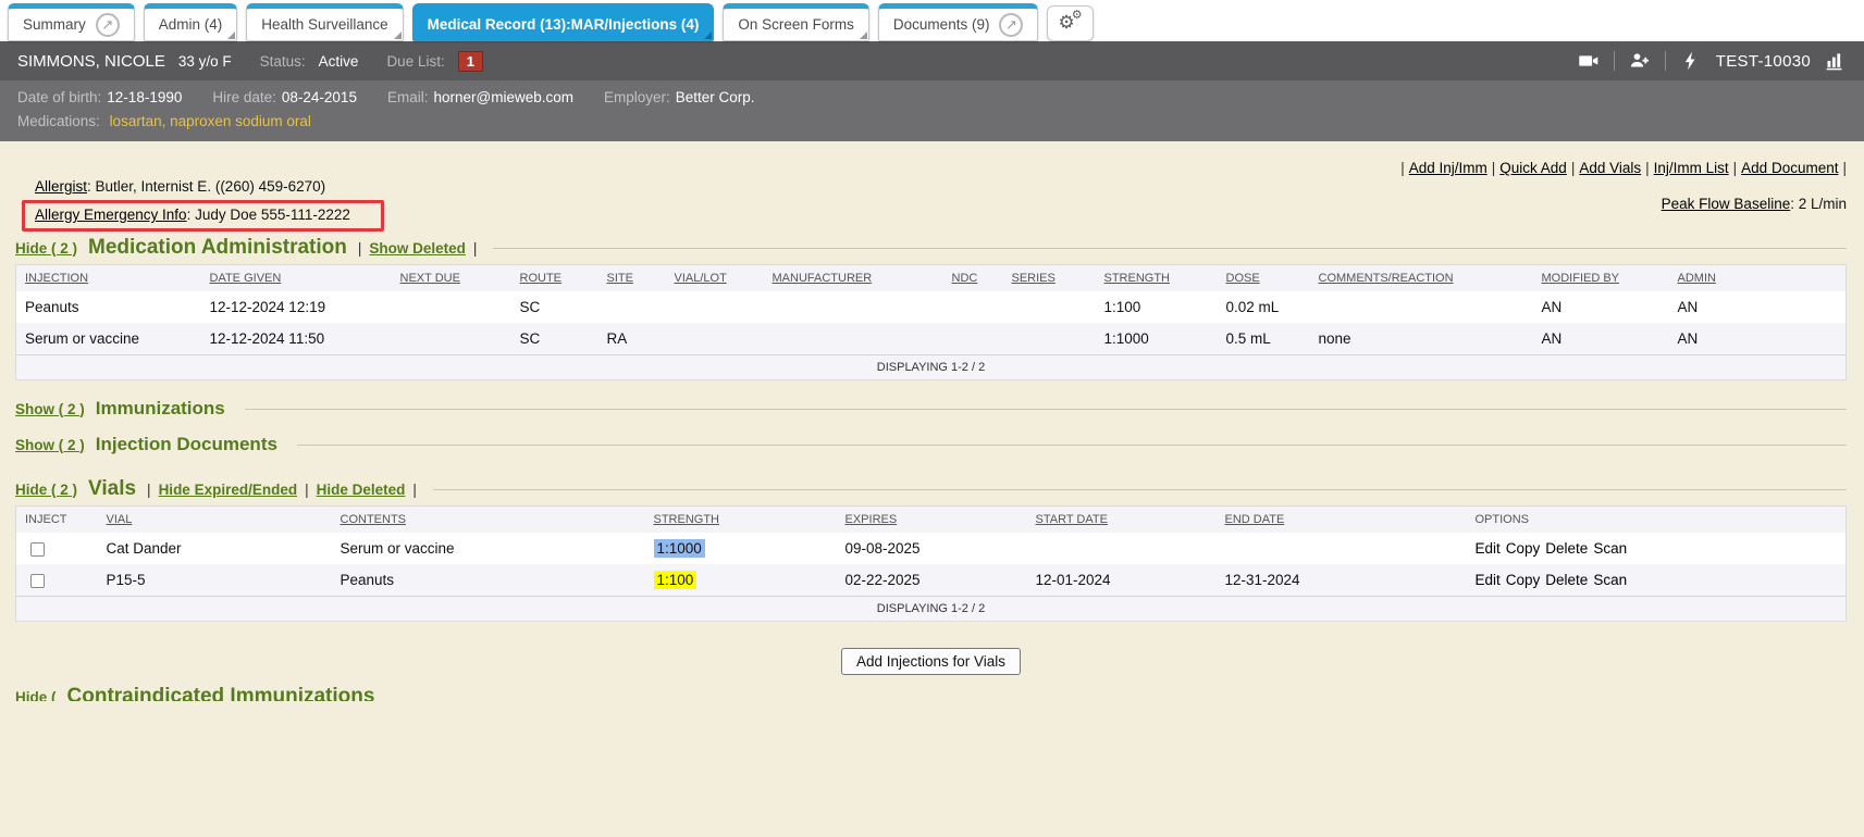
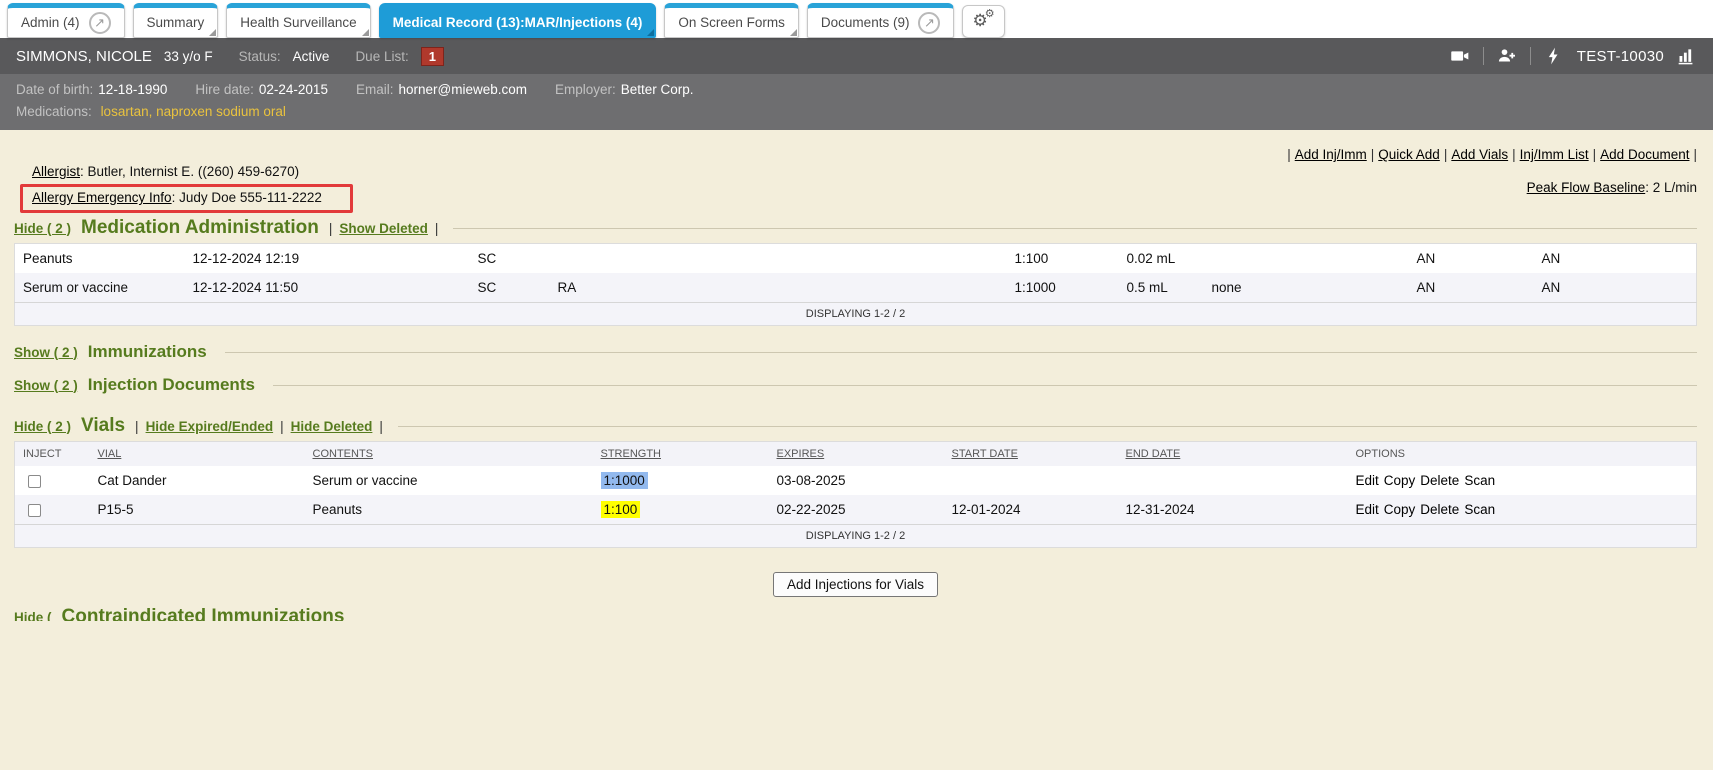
- Summary
+ Admin (4)
  ↗
- Admin (4)
+ Summary
  Health Surveillance
  Medical Record (13):MAR/Injections (4)
  On Screen Forms
  Documents (9)
  ↗
  ⚙
  ⚙
  SIMMONS, NICOLE
  33 y/o F
  Status:
  Active
  Due List:
  1
  TEST-10030
  Date of birth: 12-18-1990
- Hire date: 08-24-2015
+ Hire date: 02-24-2015
  Email: horner@mieweb.com
  Employer: Better Corp.
  Medications: losartan, naproxen sodium oral
  Allergist: Butler, Internist E. ((260) 459-6270)
  Allergy Emergency Info: Judy Doe 555-111-2222
  | Add Inj/Imm | Quick Add | Add Vials | Inj/Imm List | Add Document |
  Peak Flow Baseline: 2 L/min
  Hide ( 2 )
  Medication Administration
  |
  Show Deleted
  |
- INJECTION	DATE GIVEN	NEXT DUE	ROUTE	SITE	VIAL/LOT	MANUFACTURER	NDC	SERIES	STRENGTH	DOSE	COMMENTS/REACTION	MODIFIED BY	ADMIN
  Peanuts	12-12-2024 12:19		SC						1:100	0.02 mL		AN	AN
  Serum or vaccine	12-12-2024 11:50		SC	RA					1:1000	0.5 mL	none	AN	AN
  DISPLAYING 1-2 / 2
  Show ( 2 )
  Immunizations
  Show ( 2 )
  Injection Documents
  Hide ( 2 )
  Vials
  |
  Hide Expired/Ended
  |
  Hide Deleted
  |
  INJECT	VIAL	CONTENTS	STRENGTH	EXPIRES	START DATE	END DATE	OPTIONS
- 	Cat Dander	Serum or vaccine	1:1000	09-08-2025			Edit Copy Delete Scan
+ 	Cat Dander	Serum or vaccine	1:1000	03-08-2025			Edit Copy Delete Scan
  	P15-5	Peanuts	1:100	02-22-2025	12-01-2024	12-31-2024	Edit Copy Delete Scan
  DISPLAYING 1-2 / 2
  Add Injections for Vials
  Hide (
  Contraindicated Immunizations
